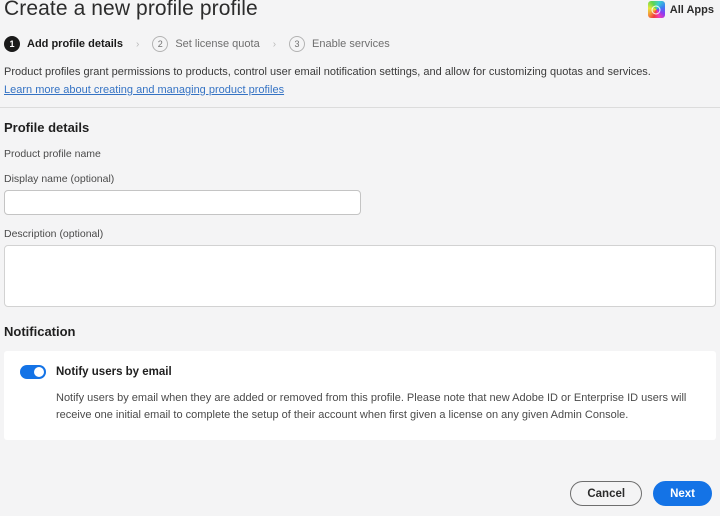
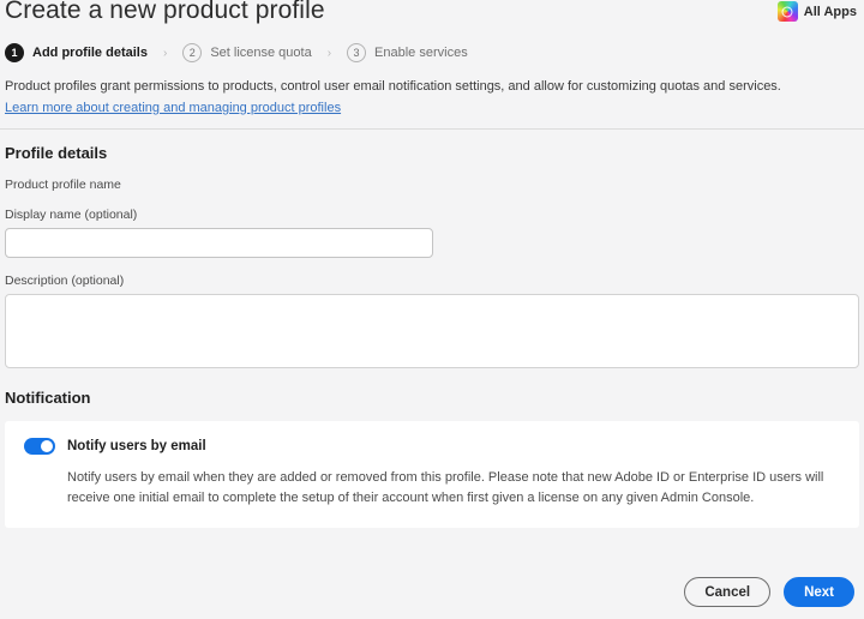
- Create a new profile profile
+ Create a new product profile
  All Apps
  1
  Add profile details
  ›
  2
  Set license quota
  ›
  3
  Enable services
  Product profiles grant permissions to products, control user email notification settings, and allow for customizing quotas and services.
  Learn more about creating and managing product profiles
  Profile details
  Product profile name
  Display name (optional)
  Description (optional)
  Notification
  Notify users by email
  Notify users by email when they are added or removed from this profile. Please note that new Adobe ID or Enterprise ID users will receive one initial email to complete the setup of their account when first given a license on any given Admin Console.
  Cancel
  Next
